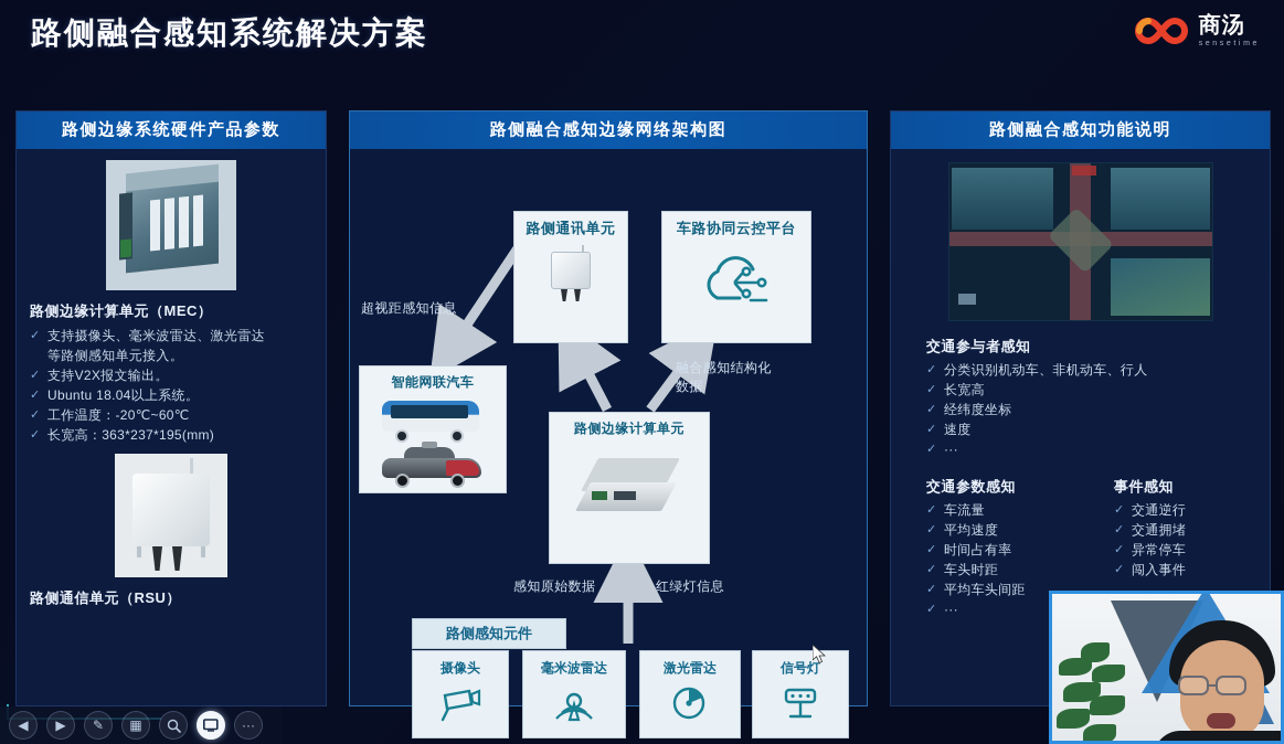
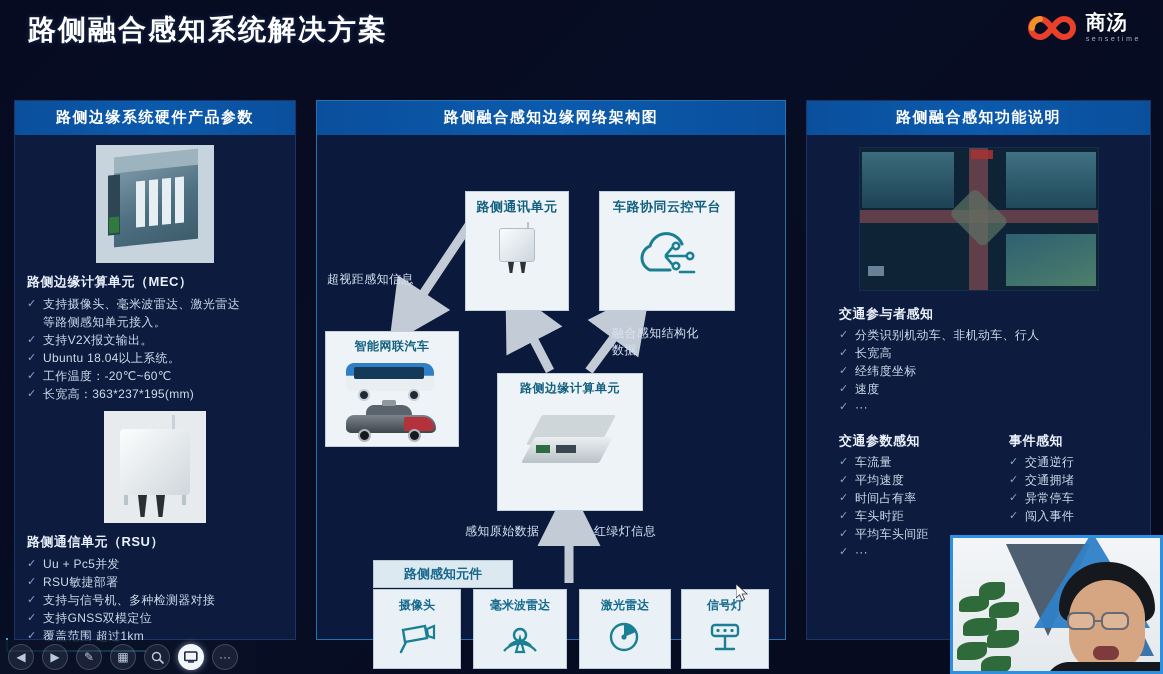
  路侧融合感知系统解决方案
  商汤
  路侧边缘系统硬件产品参数
  路侧边缘计算单元（MEC）
  支持摄像头、毫米波雷达、激光雷达
  等路侧感知单元接入。
  支持V2X报文输出。
  Ubuntu 18.04以上系统。
  工作温度：-20℃~60℃
  长宽高：363*237*195(mm)
  路侧通信单元（RSU）
+ Uu + Pc5并发
+ RSU敏捷部署
+ 支持与信号机、多种检测器对接
+ 支持GNSS双模定位
+ 覆盖范围 超过1km
  路侧融合感知边缘网络架构图
  路侧通讯单元
  车路协同云控平台
  智能网联汽车
  路侧边缘计算单元
  超视距感知信息
  融合感知结构化
  数据
  感知原始数据
  红绿灯信息
  路侧感知元件
  摄像头
  毫米波雷达
  激光雷达
  信号灯
  路侧融合感知功能说明
  交通参与者感知
  分类识别机动车、非机动车、行人
  长宽高
  经纬度坐标
  速度
  ···
  交通参数感知
  车流量
  平均速度
  时间占有率
  车头时距
  平均车头间距
  ···
  事件感知
  交通逆行
  交通拥堵
  异常停车
  闯入事件
  ◀
  ▶
  ✎
  ▦
  ···
